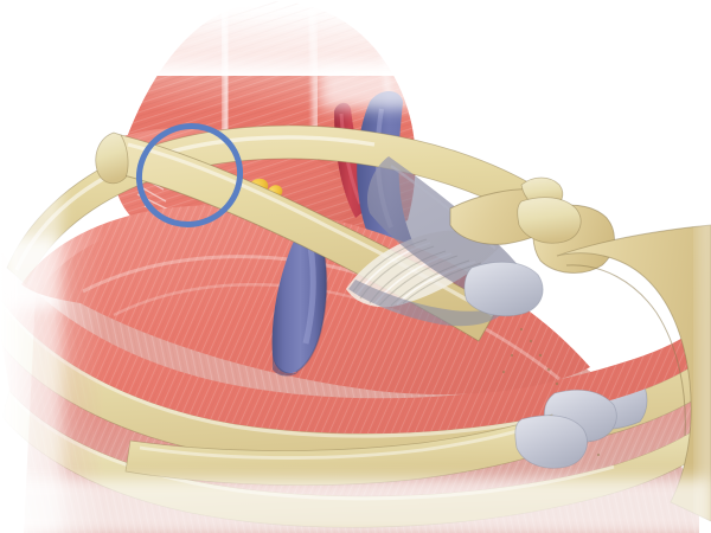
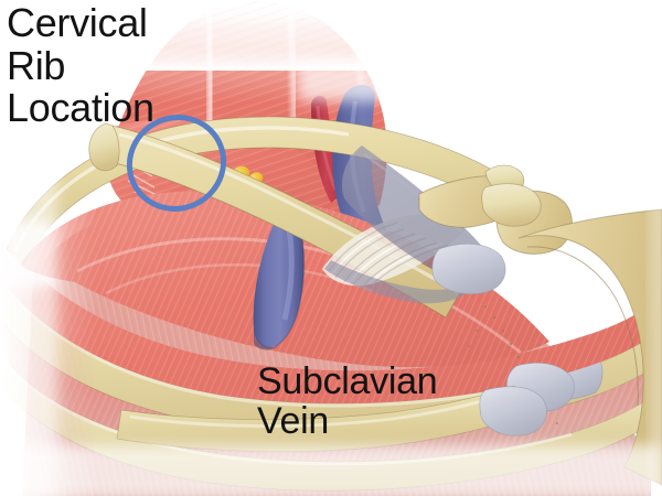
+ Cervical Rib Location
+ Subclavian Vein
